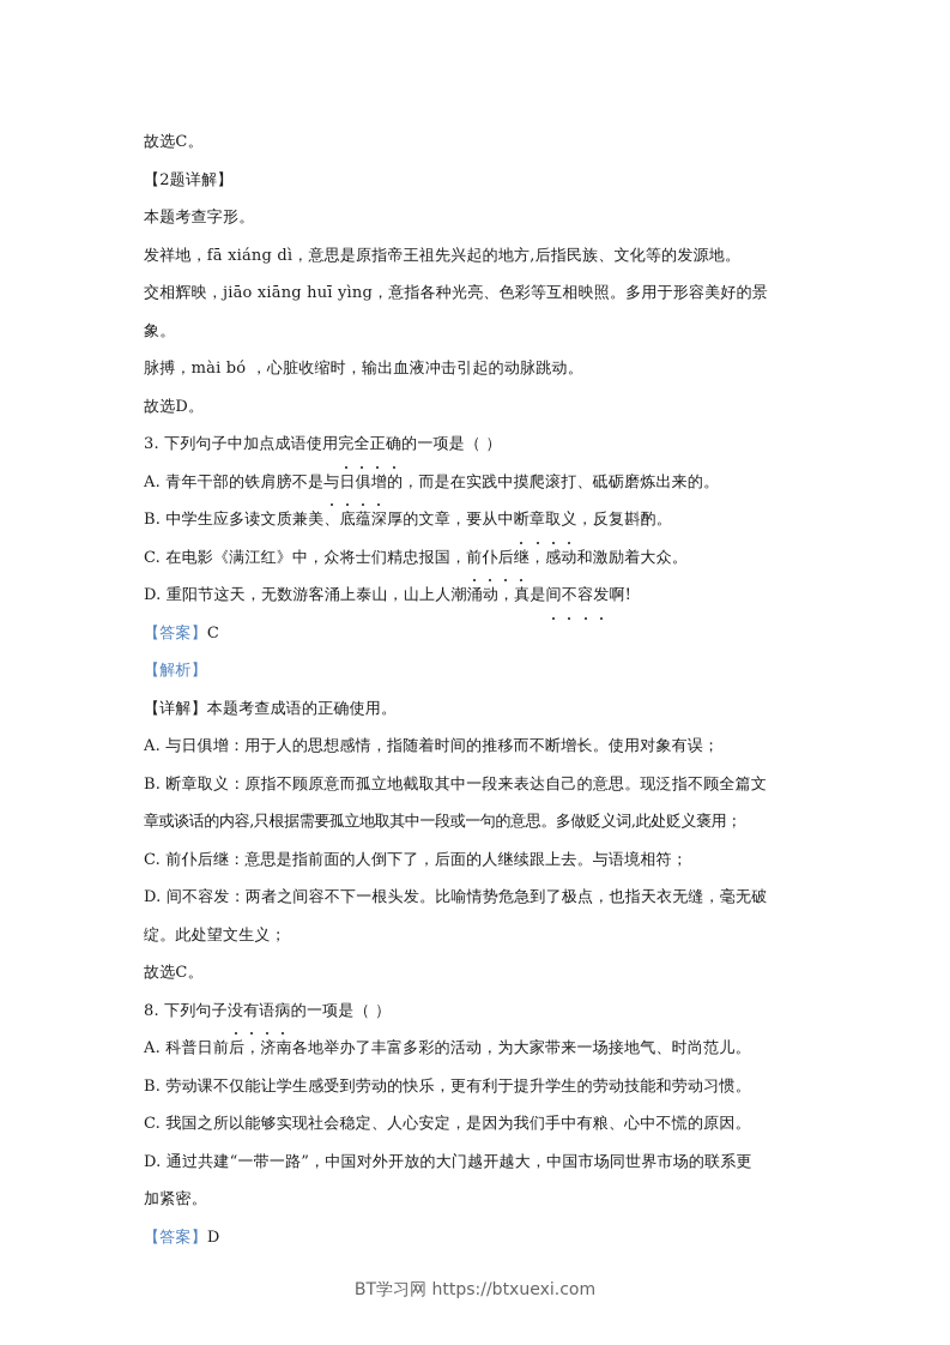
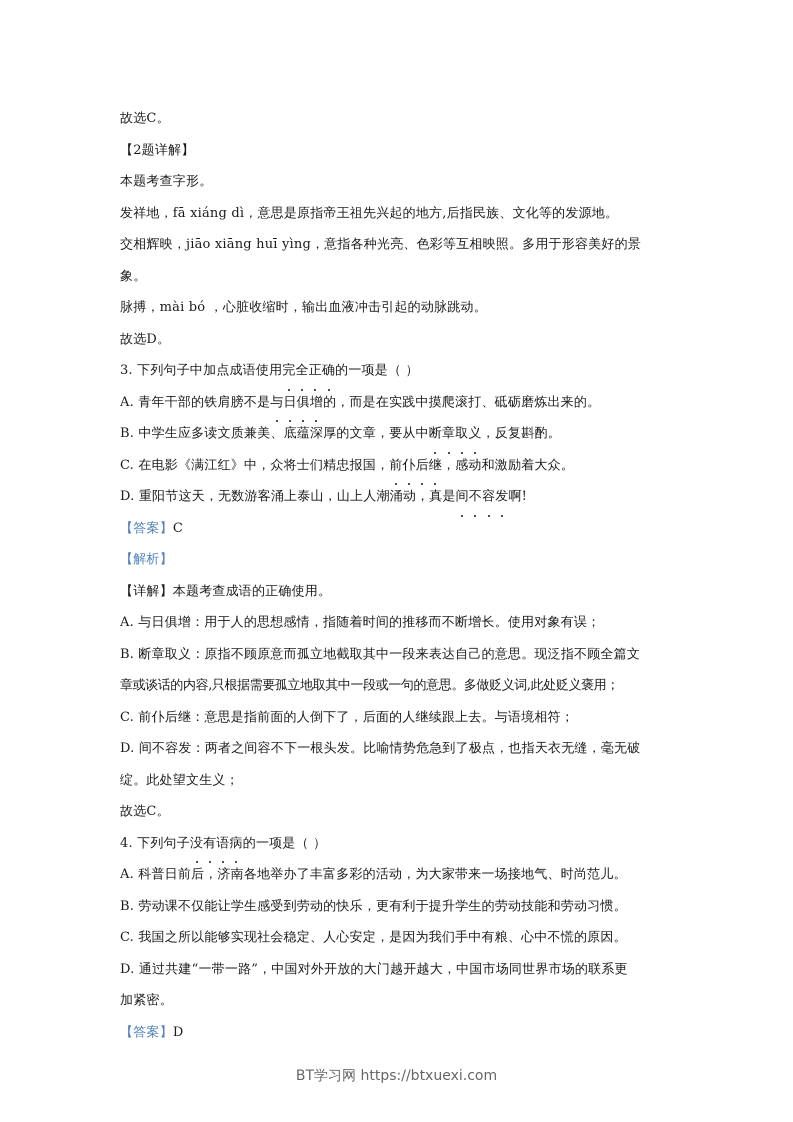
  故选C。
  【2题详解】
  本题考查字形。
  发祥地，fā xiáng dì，意思是原指帝王祖先兴起的地方,后指民族、文化等的发源地。
  交相辉映，jiāo xiāng huī yìng，意指各种光亮、色彩等互相映照。多用于形容美好的景
  象。
  脉搏，mài bó ，心脏收缩时，输出血液冲击引起的动脉跳动。
  故选D。
  3. 下列句子中加点成语使用完全正确的一项是（ ）
  A. 青年干部的铁肩膀不是与日俱增的，而是在实践中摸爬滚打、砥砺磨炼出来的。
  B. 中学生应多读文质兼美、底蕴深厚的文章，要从中断章取义，反复斟酌。
  C. 在电影《满江红》中，众将士们精忠报国，前仆后继，感动和激励着大众。
  D. 重阳节这天，无数游客涌上泰山，山上人潮涌动，真是间不容发啊!
  【答案】C
  【解析】
  【详解】本题考查成语的正确使用。
  A. 与日俱增：用于人的思想感情，指随着时间的推移而不断增长。使用对象有误；
  B. 断章取义：原指不顾原意而孤立地截取其中一段来表达自己的意思。现泛指不顾全篇文
  章或谈话的内容,只根据需要孤立地取其中一段或一句的意思。多做贬义词,此处贬义褒用；
  C. 前仆后继：意思是指前面的人倒下了，后面的人继续跟上去。与语境相符；
  D. 间不容发：两者之间容不下一根头发。比喻情势危急到了极点，也指天衣无缝，毫无破
  绽。此处望文生义；
  故选C。
- 8. 下列句子没有语病的一项是（ ）
+ 4. 下列句子没有语病的一项是（ ）
  A. 科普日前后，济南各地举办了丰富多彩的活动，为大家带来一场接地气、时尚范儿。
  B. 劳动课不仅能让学生感受到劳动的快乐，更有利于提升学生的劳动技能和劳动习惯。
  C. 我国之所以能够实现社会稳定、人心安定，是因为我们手中有粮、心中不慌的原因。
  D. 通过共建“一带一路”，中国对外开放的大门越开越大，中国市场同世界市场的联系更
  加紧密。
  【答案】D
  BT学习网 https://btxuexi.com
